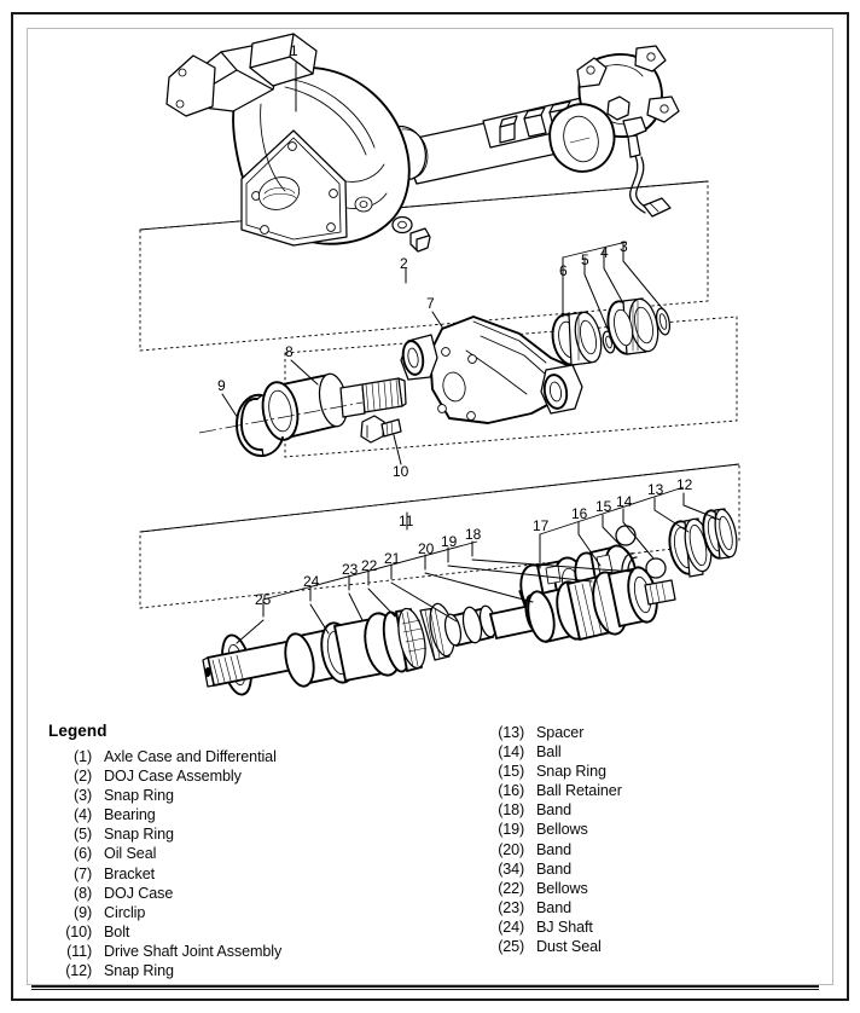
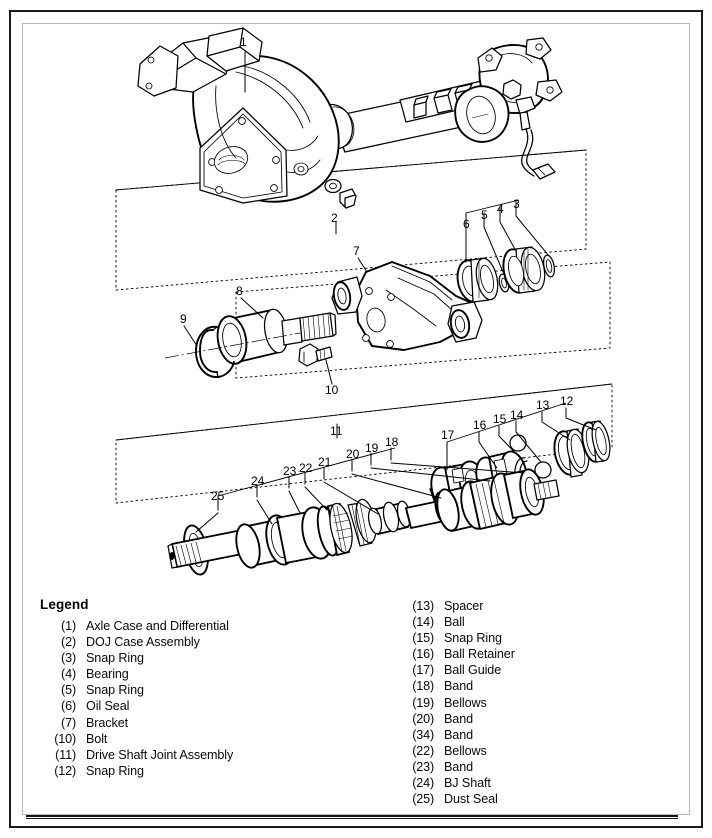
  1
  2
  3
  4
  5
  6
  7
  8
  9
  10
  11
  12
  13
  14
  15
  16
  17
  18
  19
  20
  21
  22
  23
  24
  25
  Legend
  (1)
  Axle Case and Differential
  (2)
  DOJ Case Assembly
  (3)
  Snap Ring
  (4)
  Bearing
  (5)
  Snap Ring
  (6)
  Oil Seal
  (7)
  Bracket
- (8)
- DOJ Case
- (9)
- Circlip
  (10)
  Bolt
  (11)
  Drive Shaft Joint Assembly
  (12)
  Snap Ring
  (13)
  Spacer
  (14)
  Ball
  (15)
  Snap Ring
  (16)
  Ball Retainer
+ (17)
+ Ball Guide
  (18)
  Band
  (19)
  Bellows
  (20)
  Band
  (34)
  Band
  (22)
  Bellows
  (23)
  Band
  (24)
  BJ Shaft
  (25)
  Dust Seal
